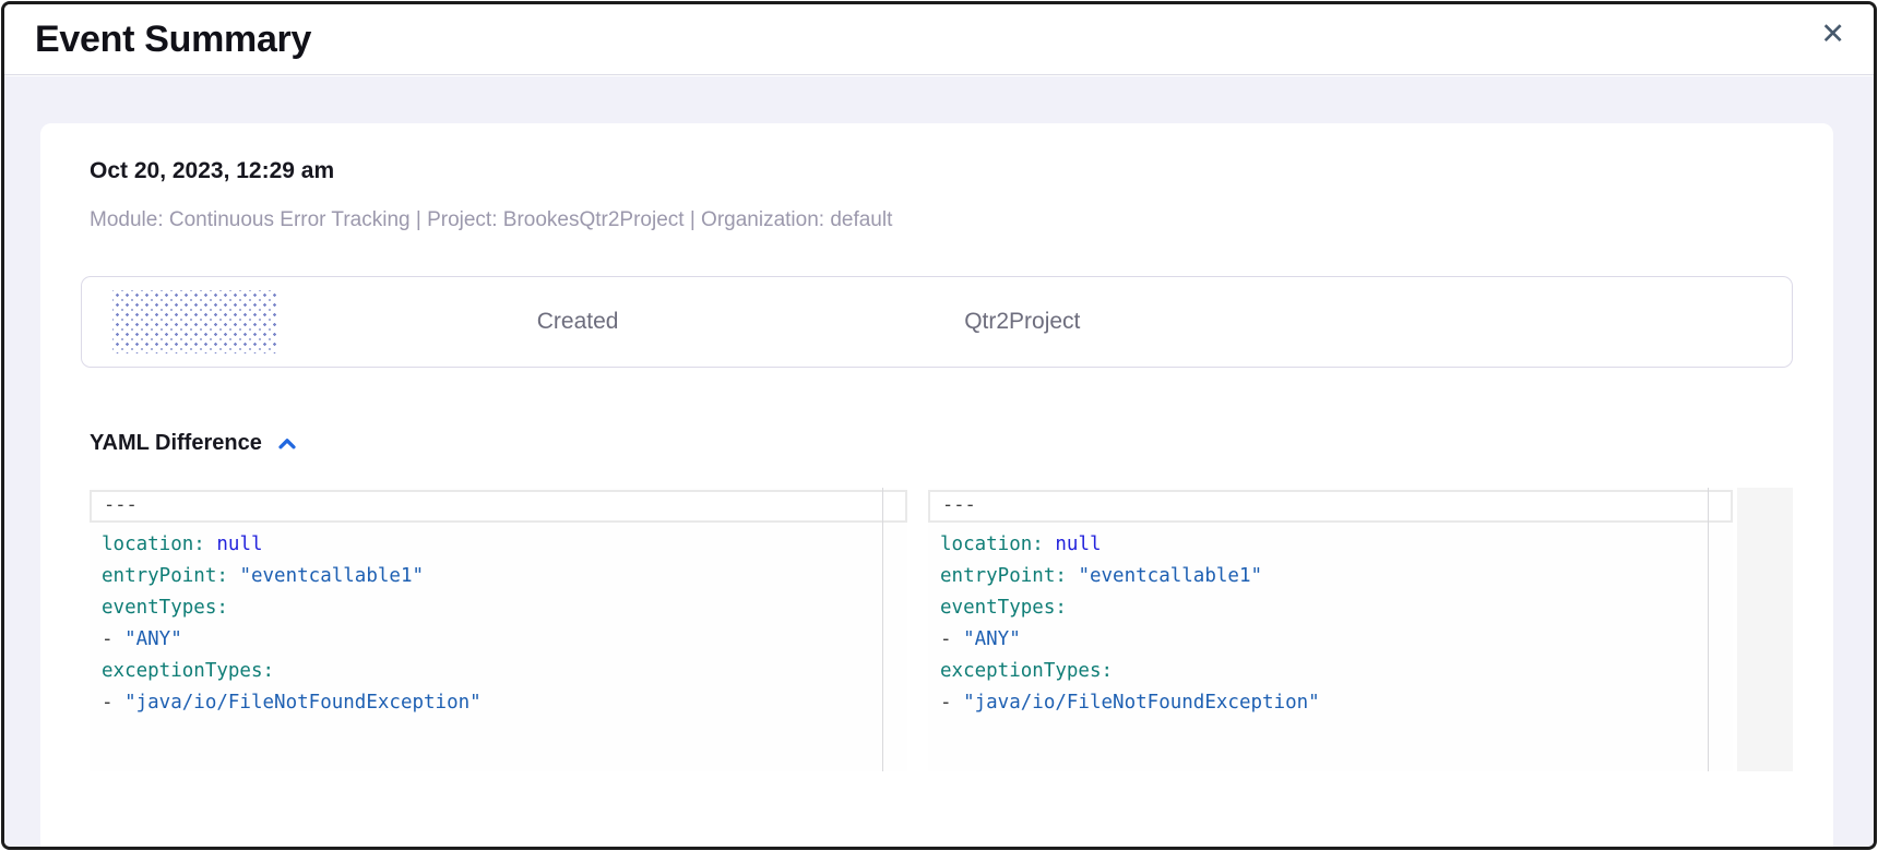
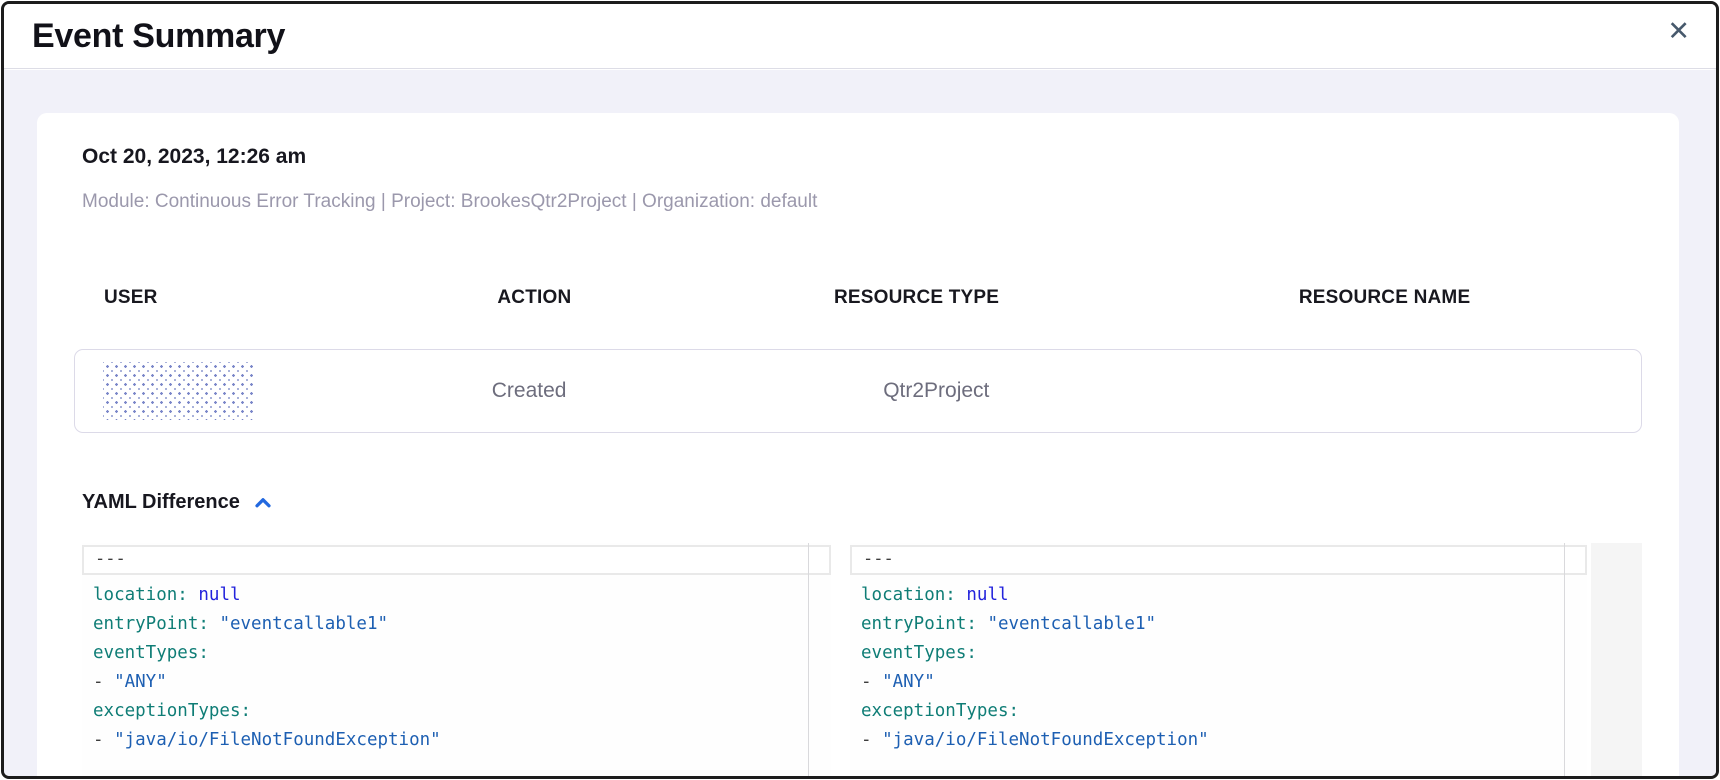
  Event Summary
  ✕
- Oct 20, 2023, 12:29 am
+ Oct 20, 2023, 12:26 am
  Module: Continuous Error Tracking | Project: BrookesQtr2Project | Organization: default
+ USER
+ ACTION
+ RESOURCE TYPE
+ RESOURCE NAME
  Created
  Qtr2Project
  YAML Difference
  ---
  location: null
  entryPoint: "eventcallable1"
  eventTypes:
  - "ANY"
  exceptionTypes:
  - "java/io/FileNotFoundException"
  ---
  location: null
  entryPoint: "eventcallable1"
  eventTypes:
  - "ANY"
  exceptionTypes:
  - "java/io/FileNotFoundException"
